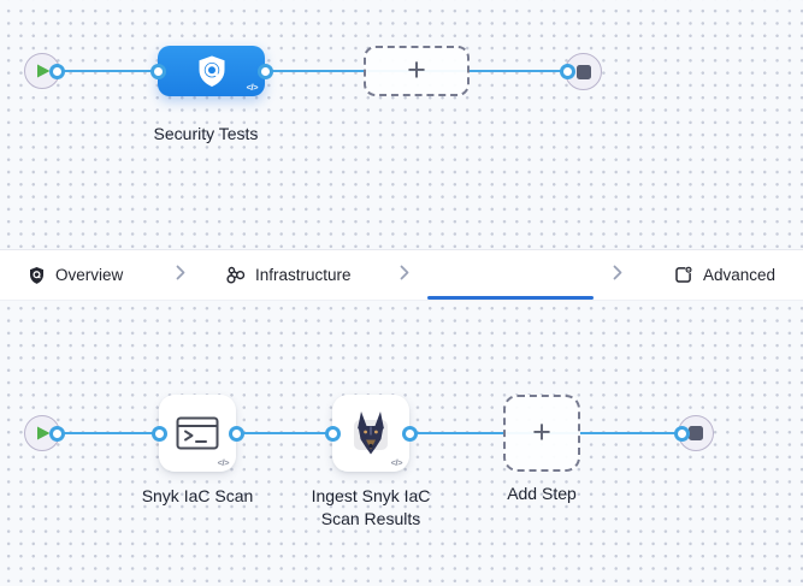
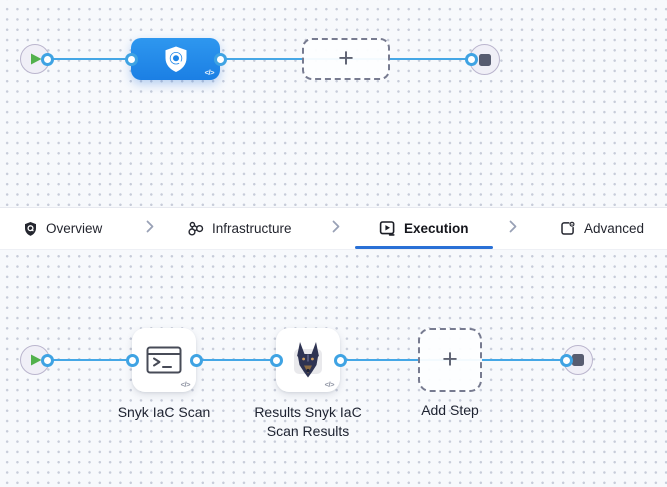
  </>
  +
- Security Tests
  Overview
  Infrastructure
+ Execution
  Advanced
  </>
  </>
  +
  Snyk IaC Scan
- Ingest Snyk IaC Scan Results
+ Results Snyk IaC Scan Results
  Add Step
